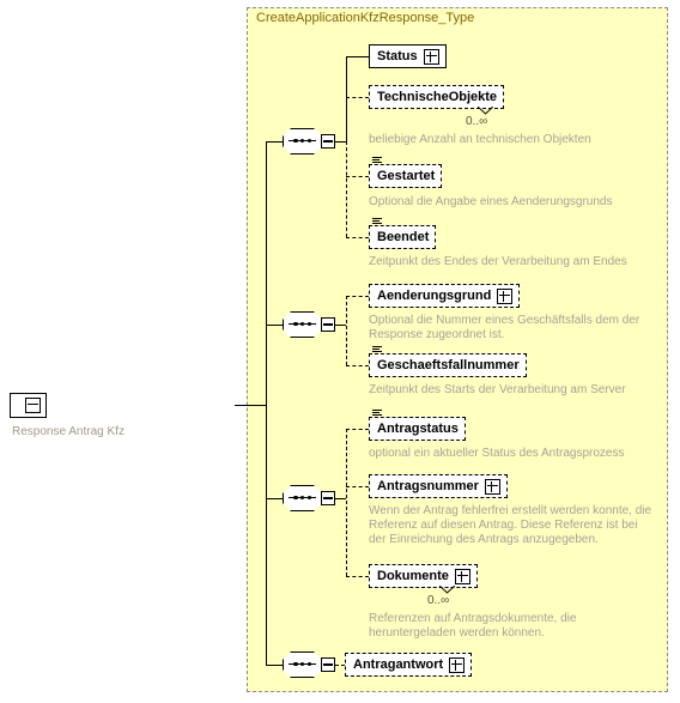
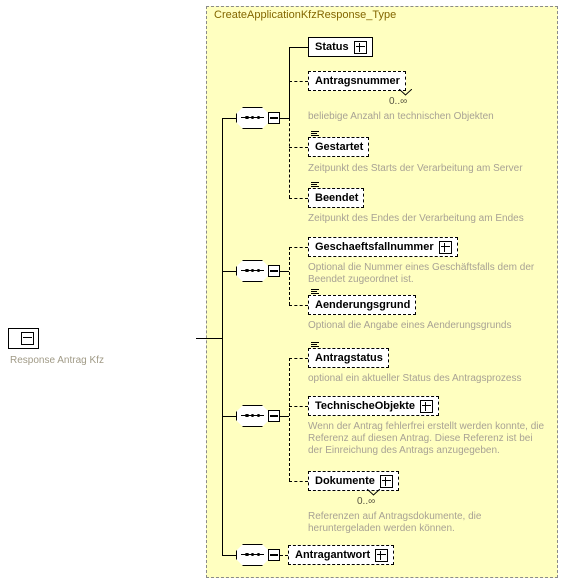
  CreateApplicationKfzResponse_Type
  Response Antrag Kfz
  Status
- TechnischeObjekte
+ Antragsnummer
  0..∞
  beliebige Anzahl an technischen Objekten
  Gestartet
- Optional die Angabe eines Aenderungsgrunds
+ Zeitpunkt des Starts der Verarbeitung am Server
  Beendet
  Zeitpunkt des Endes der Verarbeitung am Endes
- Aenderungsgrund
+ Geschaeftsfallnummer
- Optional die Nummer eines Geschäftsfalls dem der Response zugeordnet ist.
+ Optional die Nummer eines Geschäftsfalls dem der Beendet zugeordnet ist.
- Geschaeftsfallnummer
+ Aenderungsgrund
- Zeitpunkt des Starts der Verarbeitung am Server
+ Optional die Angabe eines Aenderungsgrunds
  Antragstatus
  optional ein aktueller Status des Antragsprozess
- Antragsnummer
+ TechnischeObjekte
  Wenn der Antrag fehlerfrei erstellt werden konnte, die Referenz auf diesen Antrag. Diese Referenz ist bei der Einreichung des Antrags anzugegeben.
  Dokumente
  0..∞
  Referenzen auf Antragsdokumente, die heruntergeladen werden können.
  Antragantwort
